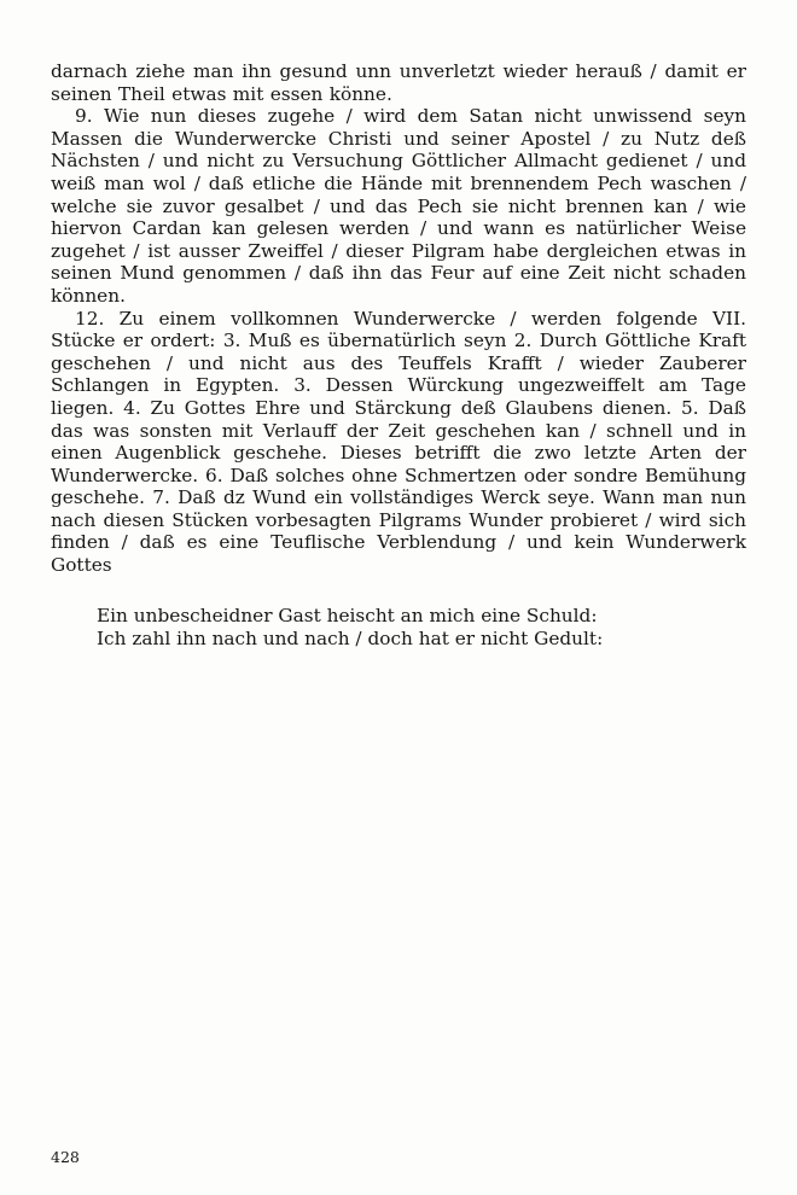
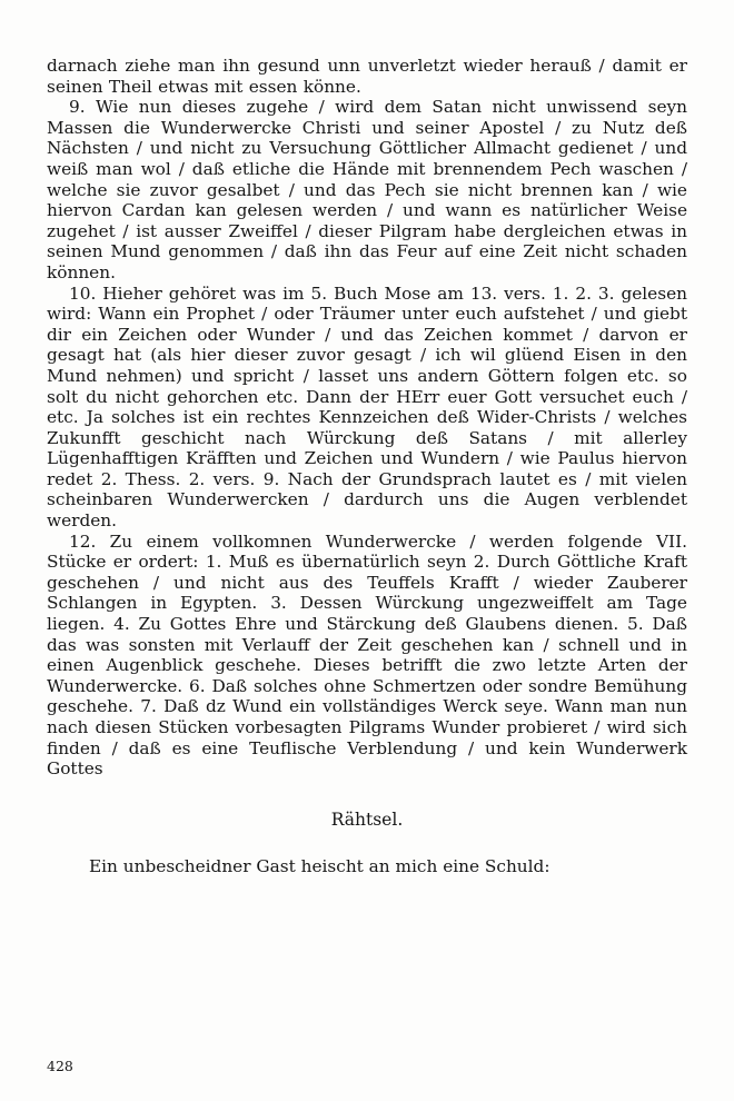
  darnach ziehe man ihn gesund unn unverletzt wieder herauß / damit er seinen Theil etwas mit essen könne.
  9. Wie nun dieses zugehe / wird dem Satan nicht unwissend seyn Massen die Wunderwercke Christi und seiner Apostel / zu Nutz deß Nächsten / und nicht zu Versuchung Göttlicher Allmacht gedienet / und weiß man wol / daß etliche die Hände mit brennendem Pech waschen / welche sie zuvor gesalbet / und das Pech sie nicht brennen kan / wie hiervon Cardan kan gelesen werden / und wann es natürlicher Weise zugehet / ist ausser Zweiffel / dieser Pilgram habe dergleichen etwas in seinen Mund genommen / daß ihn das Feur auf eine Zeit nicht schaden können.
+ 10. Hieher gehöret was im 5. Buch Mose am 13. vers. 1. 2. 3. gelesen wird: Wann ein Prophet / oder Träumer unter euch aufstehet / und giebt dir ein Zeichen oder Wunder / und das Zeichen kommet / darvon er gesagt hat (als hier dieser zuvor gesagt / ich wil glüend Eisen in den Mund nehmen) und spricht / lasset uns andern Göttern folgen etc. so solt du nicht gehorchen etc. Dann der HErr euer Gott versuchet euch / etc. Ja solches ist ein rechtes Kennzeichen deß Wider-Christs / welches Zukunfft geschicht nach Würckung deß Satans / mit allerley Lügenhafftigen Kräfften und Zeichen und Wundern / wie Paulus hiervon redet 2. Thess. 2. vers. 9. Nach der Grundsprach lautet es / mit vielen scheinbaren Wunderwercken / dardurch uns die Augen verblendet werden.
- 12. Zu einem vollkomnen Wunderwercke / werden folgende VII. Stücke er ordert: 3. Muß es übernatürlich seyn 2. Durch Göttliche Kraft geschehen / und nicht aus des Teuffels Krafft / wieder Zauberer Schlangen in Egypten. 3. Dessen Würckung ungezweiffelt am Tage liegen. 4. Zu Gottes Ehre und Stärckung deß Glaubens dienen. 5. Daß das was sonsten mit Verlauff der Zeit geschehen kan / schnell und in einen Augenblick geschehe. Dieses betrifft die zwo letzte Arten der Wunderwercke. 6. Daß solches ohne Schmertzen oder sondre Bemühung geschehe. 7. Daß dz Wund ein vollständiges Werck seye. Wann man nun nach diesen Stücken vorbesagten Pilgrams Wunder probieret / wird sich finden / daß es eine Teuflische Verblendung / und kein Wunderwerk Gottes
+ 12. Zu einem vollkomnen Wunderwercke / werden folgende VII. Stücke er ordert: 1. Muß es übernatürlich seyn 2. Durch Göttliche Kraft geschehen / und nicht aus des Teuffels Krafft / wieder Zauberer Schlangen in Egypten. 3. Dessen Würckung ungezweiffelt am Tage liegen. 4. Zu Gottes Ehre und Stärckung deß Glaubens dienen. 5. Daß das was sonsten mit Verlauff der Zeit geschehen kan / schnell und in einen Augenblick geschehe. Dieses betrifft die zwo letzte Arten der Wunderwercke. 6. Daß solches ohne Schmertzen oder sondre Bemühung geschehe. 7. Daß dz Wund ein vollständiges Werck seye. Wann man nun nach diesen Stücken vorbesagten Pilgrams Wunder probieret / wird sich finden / daß es eine Teuflische Verblendung / und kein Wunderwerk Gottes
+ Rähtsel.
  Ein unbescheidner Gast heischt an mich eine Schuld:
- Ich zahl ihn nach und nach / doch hat er nicht Gedult:
  428
